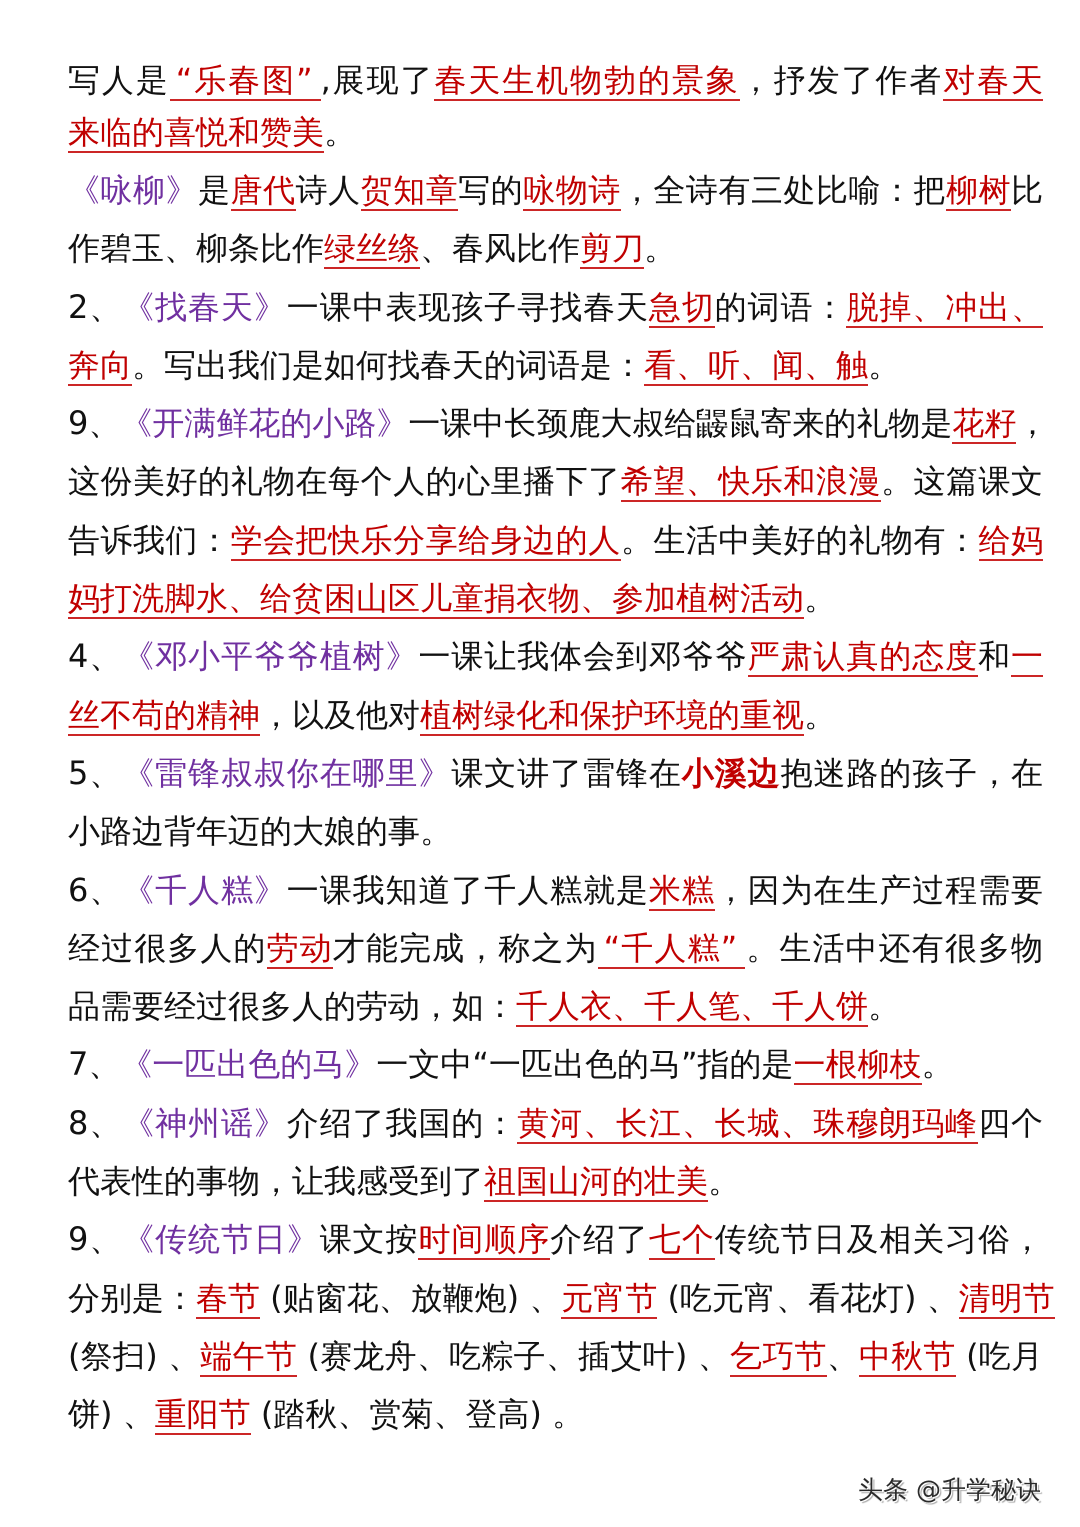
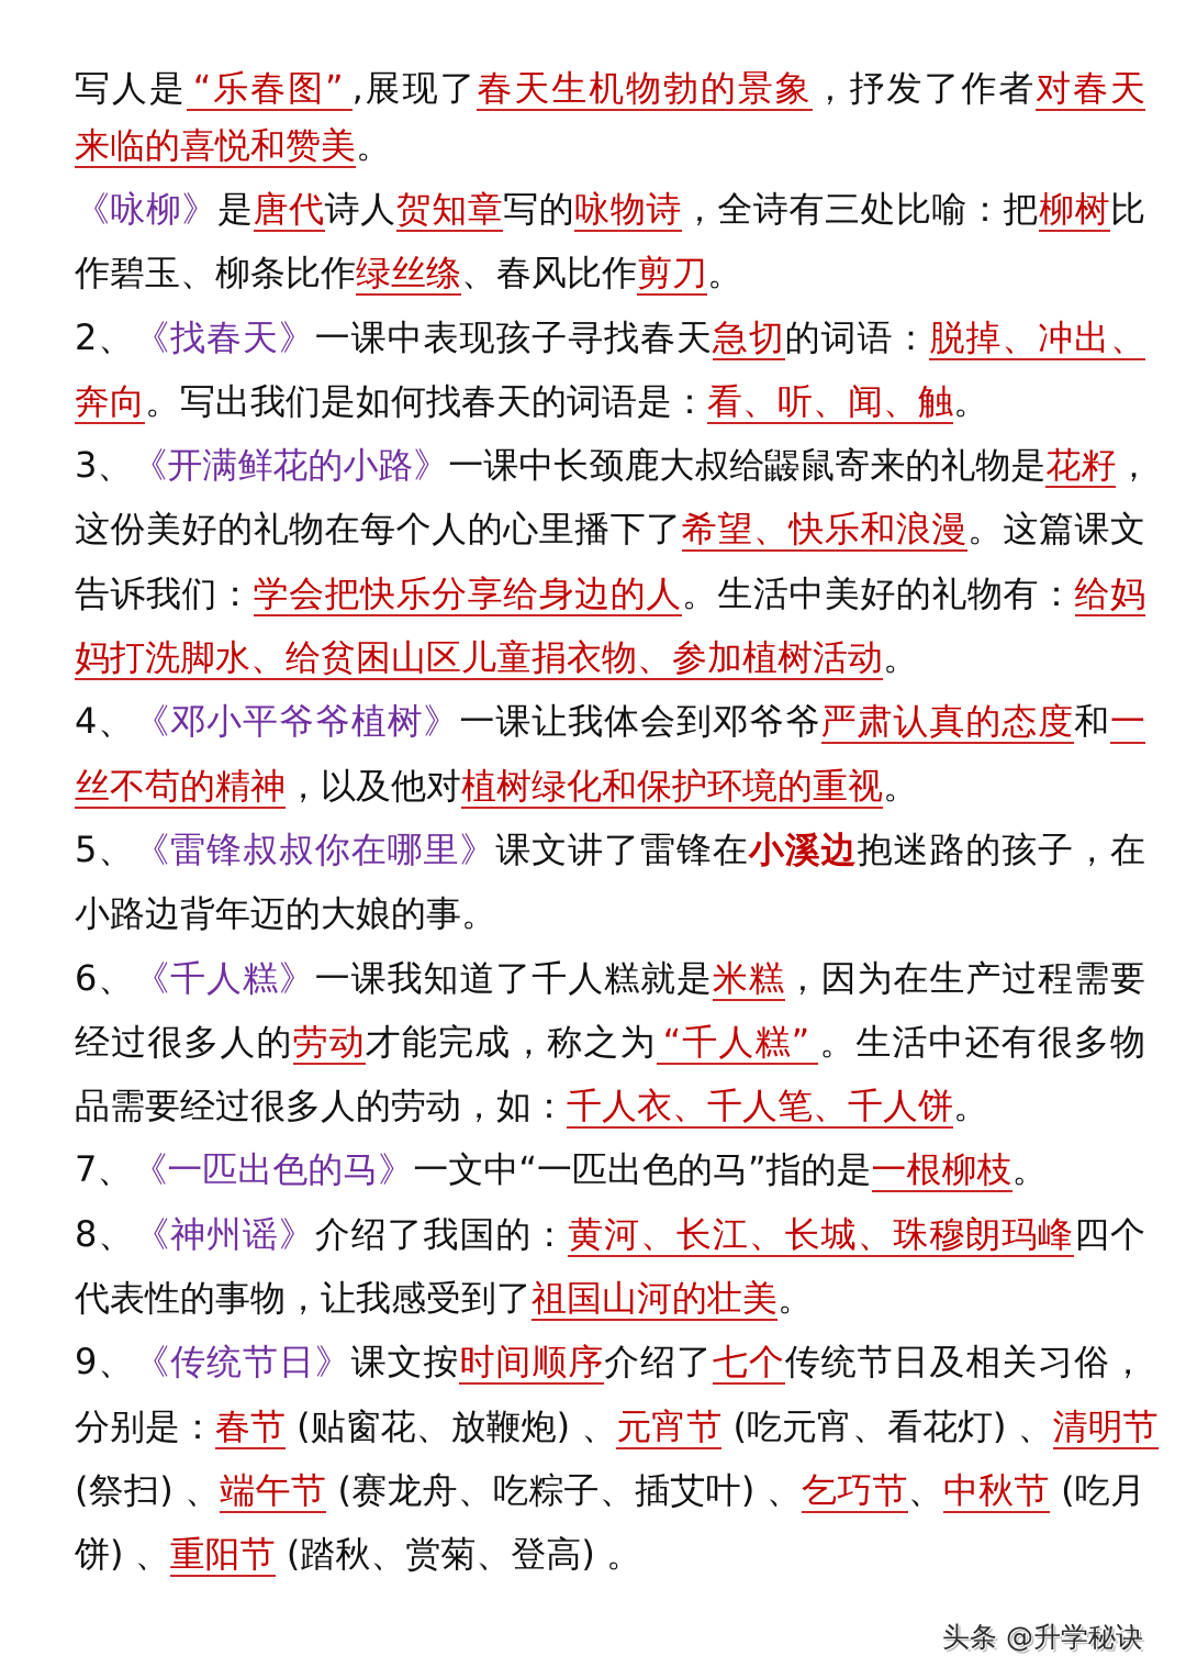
  写人是 “乐春图” ,展现了春天生机物勃的景象，抒发了作者对春天
  来临的喜悦和赞美。
  《咏柳》是唐代诗人贺知章写的咏物诗，全诗有三处比喻：把柳树比
  作碧玉、柳条比作绿丝绦、春风比作剪刀。
  2、《找春天》一课中表现孩子寻找春天急切的词语：脱掉、冲出、
  奔向。写出我们是如何找春天的词语是：看、听、闻、触。
- 9、《开满鲜花的小路》一课中长颈鹿大叔给鼹鼠寄来的礼物是花籽，
+ 3、《开满鲜花的小路》一课中长颈鹿大叔给鼹鼠寄来的礼物是花籽，
  这份美好的礼物在每个人的心里播下了希望、快乐和浪漫。这篇课文
  告诉我们：学会把快乐分享给身边的人。生活中美好的礼物有：给妈
  妈打洗脚水、给贫困山区儿童捐衣物、参加植树活动。
  4、《邓小平爷爷植树》一课让我体会到邓爷爷严肃认真的态度和一
  丝不苟的精神，以及他对植树绿化和保护环境的重视。
  5、《雷锋叔叔你在哪里》课文讲了雷锋在小溪边抱迷路的孩子，在
  小路边背年迈的大娘的事。
  6、《千人糕》一课我知道了千人糕就是米糕，因为在生产过程需要
  经过很多人的劳动才能完成，称之为 “千人糕” 。生活中还有很多物
  品需要经过很多人的劳动，如：千人衣、千人笔、千人饼。
  7、《一匹出色的马》一文中“一匹出色的马”指的是一根柳枝。
  8、《神州谣》介绍了我国的：黄河、长江、长城、珠穆朗玛峰四个
  代表性的事物，让我感受到了祖国山河的壮美。
  9、《传统节日》课文按时间顺序介绍了七个传统节日及相关习俗，
  分别是：春节 (贴窗花、放鞭炮) 、元宵节 (吃元宵、看花灯) 、清明节
  (祭扫) 、端午节 (赛龙舟、吃粽子、插艾叶) 、乞巧节、中秋节 (吃月
  饼) 、重阳节 (踏秋、赏菊、登高) 。
  头条 @升学秘诀
